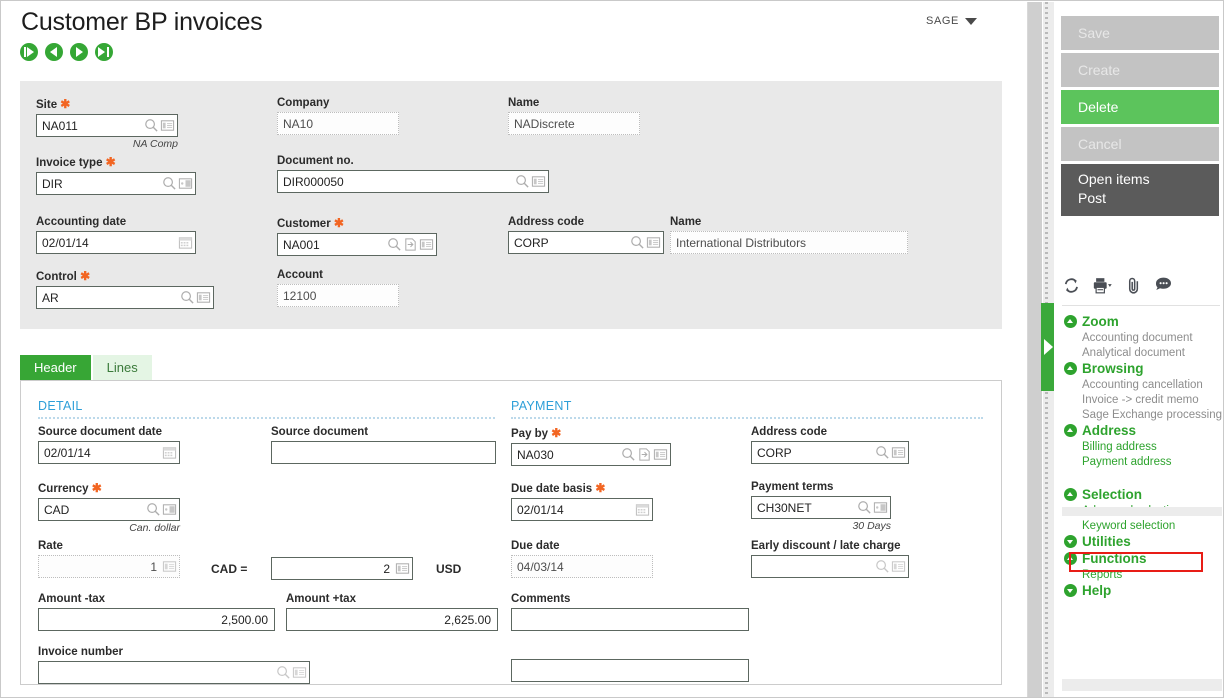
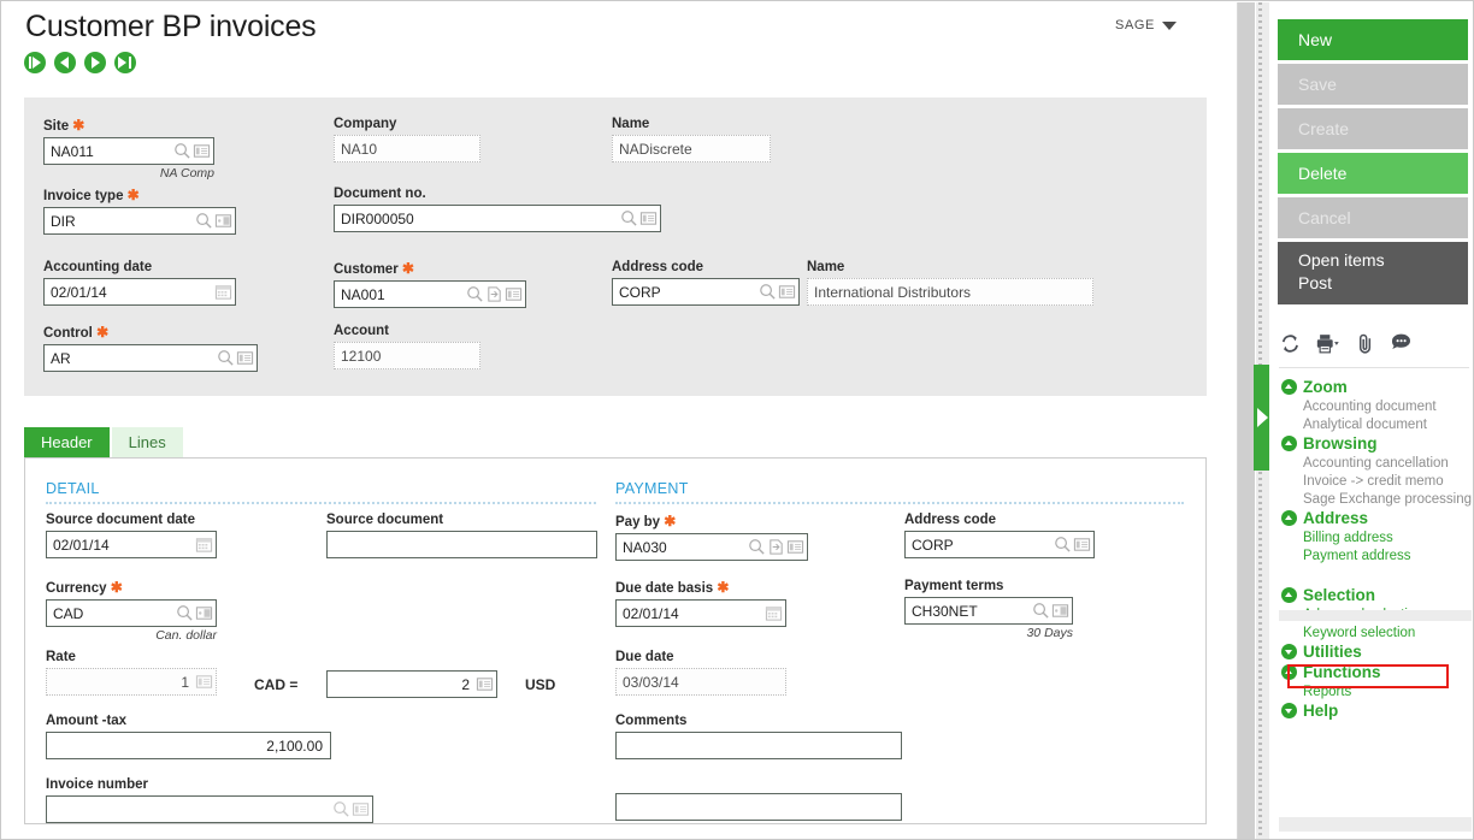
  Customer BP invoices
  SAGE
  Site ✱
  NA011
  NA Comp
  Company
  NA10
  Name
  NADiscrete
  Invoice type ✱
  DIR
  Document no.
  DIR000050
  Accounting date
  02/01/14
  Customer ✱
  NA001
  Address code
  CORP
  Name
  International Distributors
  Control ✱
  AR
  Account
  12100
  Header
  Lines
  DETAIL
  PAYMENT
  Source document date
  02/01/14
  Source document
  Pay by ✱
  NA030
  Address code
  CORP
  Currency ✱
  CAD
  Can. dollar
  Due date basis ✱
  02/01/14
  Payment terms
  CH30NET
  30 Days
  Rate
  1
  CAD =
  2
  USD
  Due date
- 04/03/14
+ 03/03/14
- Early discount / late charge
  Amount -tax
- 2,500.00
+ 2,100.00
- Amount +tax
- 2,625.00
  Comments
  Invoice number
+ New
  Save
  Create
  Delete
  Cancel
  Open items
  Post
  Zoom
  Accounting document
  Analytical document
  Browsing
  Accounting cancellation
  Invoice -> credit memo
  Sage Exchange processing
  Address
  Billing address
  Payment address
  Selection
  Keyword selection
  Utilities
  Functions
  Reports
  Help
